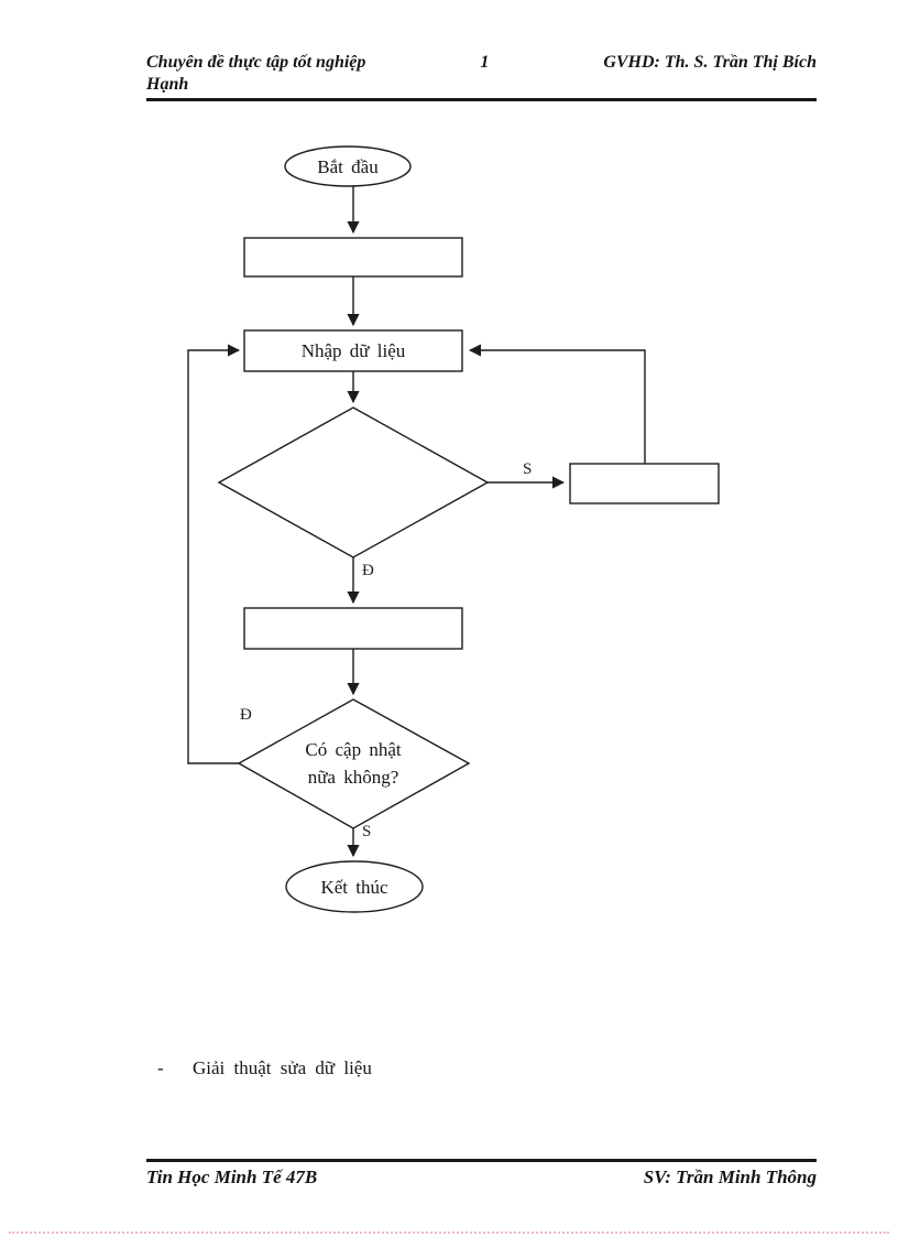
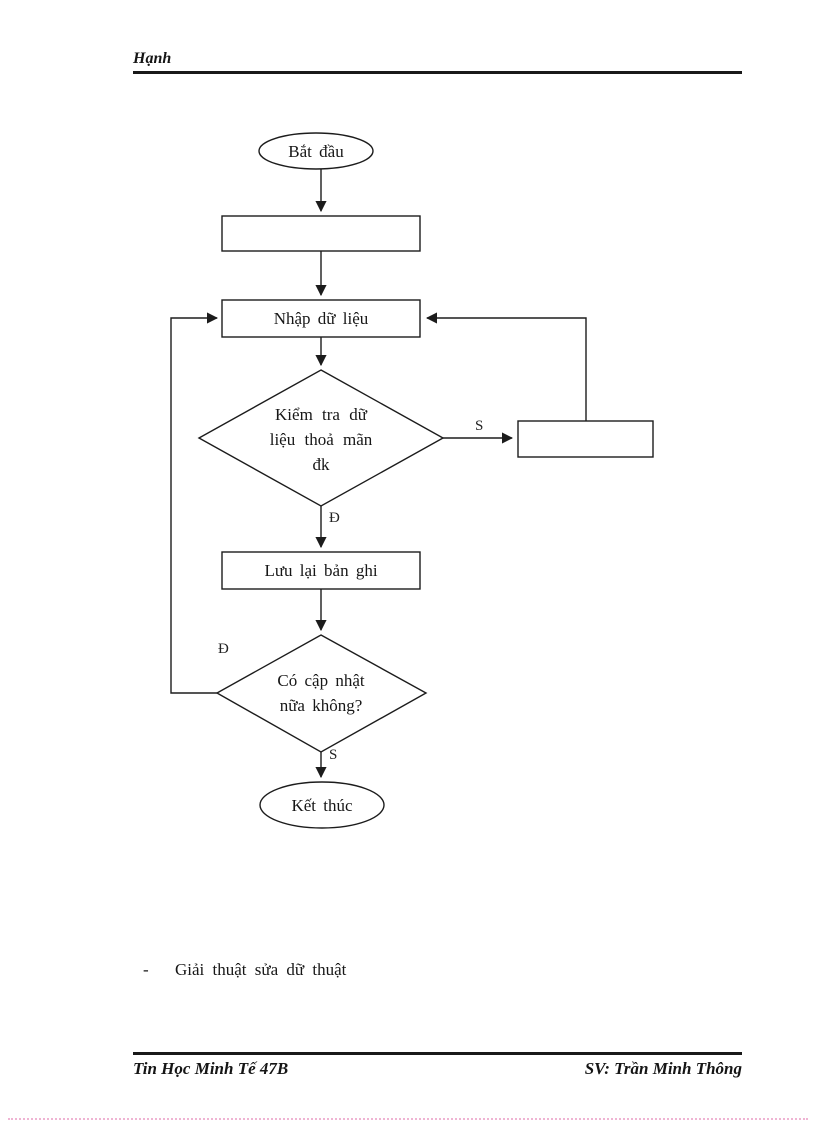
- Chuyên đề thực tập tốt nghiệp
- 1
- GVHD: Th. S. Trần Thị Bích
  Hạnh
  Bắt đầu
  Nhập dữ liệu
+ Kiểm tra dữ
+ liệu thoả mãn
+ đk
+ Lưu lại bản ghi
  Có cập nhật
  nữa không?
  Kết thúc
  S
  Đ
  Đ
  S
  -
- Giải thuật sửa dữ liệu
+ Giải thuật sửa dữ thuật
  Tin Học Minh Tế 47B
  SV: Trần Minh Thông
